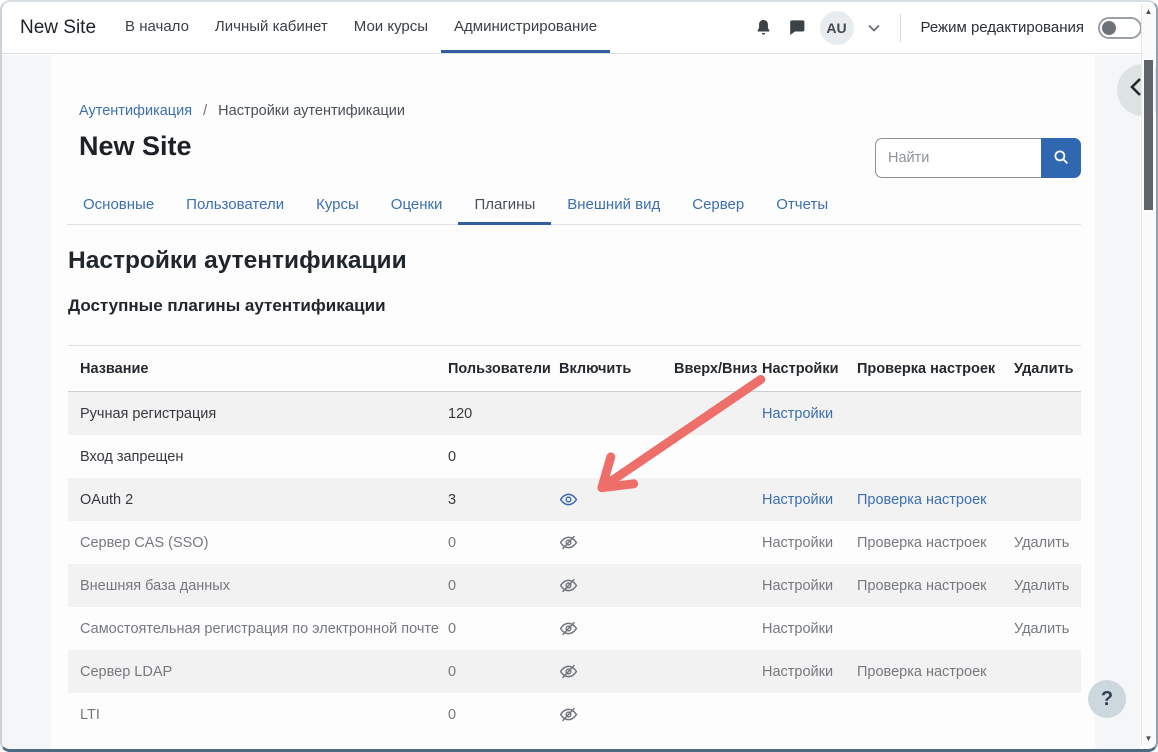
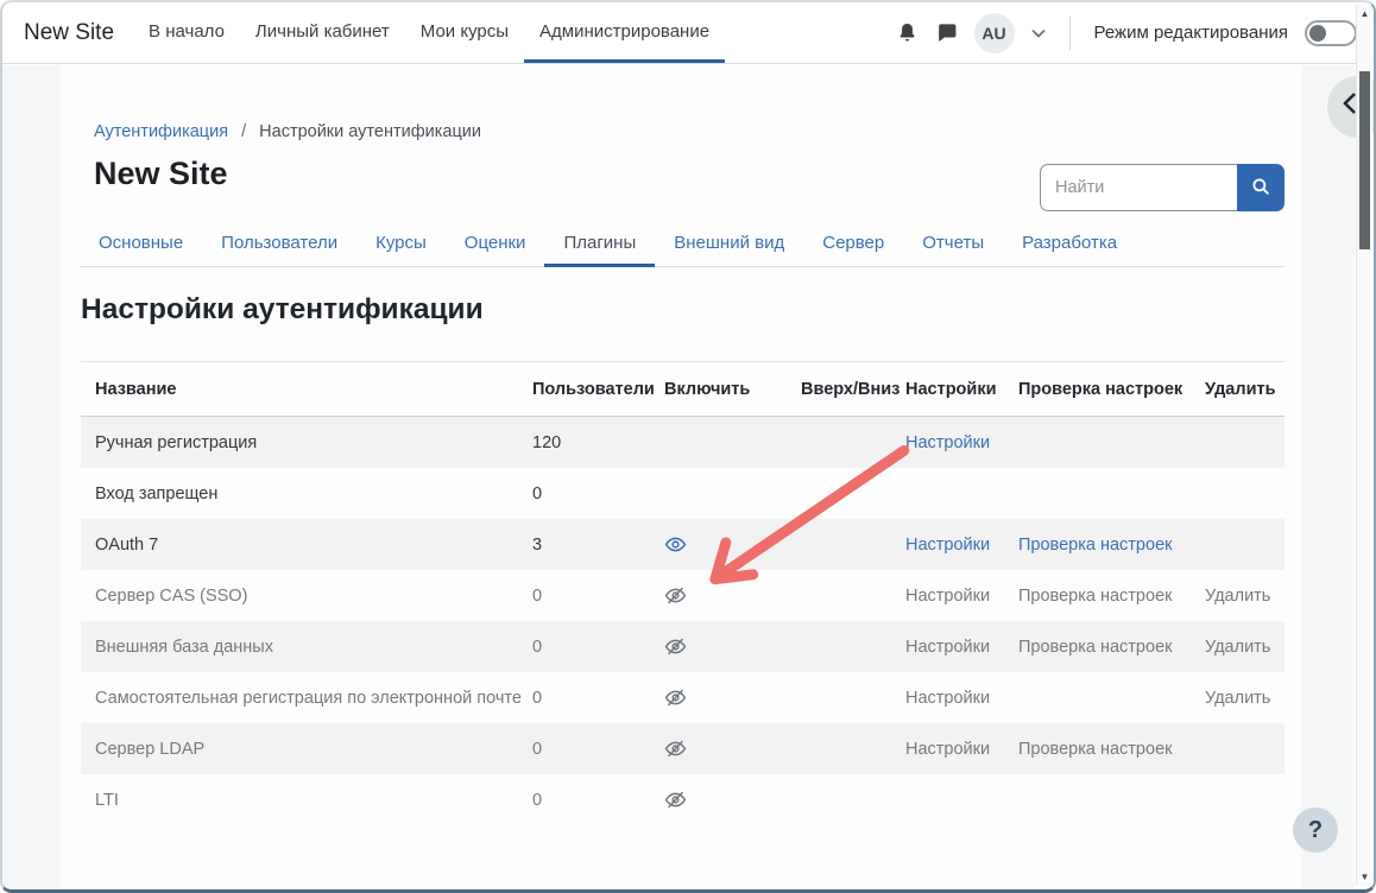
  New Site
  В начало
  Личный кабинет
  Мои курсы
  Администрирование
  AU
  Режим редактирования
  Аутентификация / Настройки аутентификации
  New Site
  Найти
  Основные
  Пользователи
  Курсы
  Оценки
  Плагины
  Внешний вид
  Сервер
  Отчеты
+ Разработка
  Настройки аутентификации
- Доступные плагины аутентификации
  Название
  Пользователи
  Включить
  Вверх/Вниз
  Настройки
  Проверка настроек
  Удалить
  Ручная регистрация
  120
  Настройки
  Вход запрещен
  0
- OAuth 2
+ OAuth 7
  3
  Настройки
  Проверка настроек
  Сервер CAS (SSO)
  0
  Настройки
  Проверка настроек
  Удалить
  Внешняя база данных
  0
  Настройки
  Проверка настроек
  Удалить
  Самостоятельная регистрация по электронной почте
  0
  Настройки
  Удалить
  Сервер LDAP
  0
  Настройки
  Проверка настроек
  LTI
  0
  ▲
  ▼
  ?
